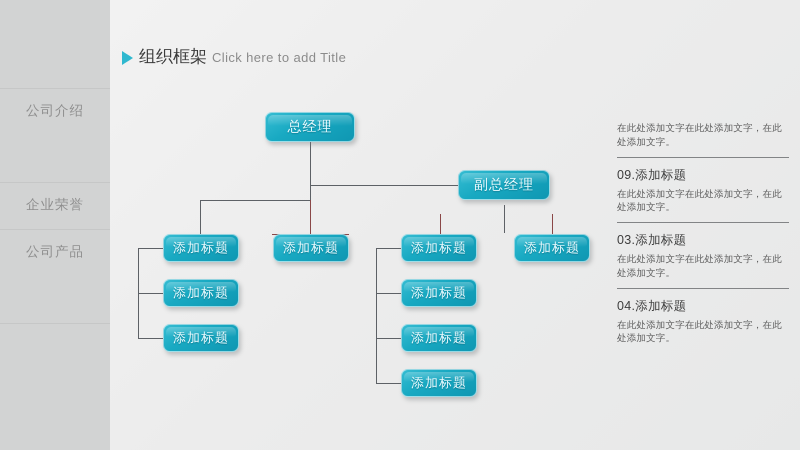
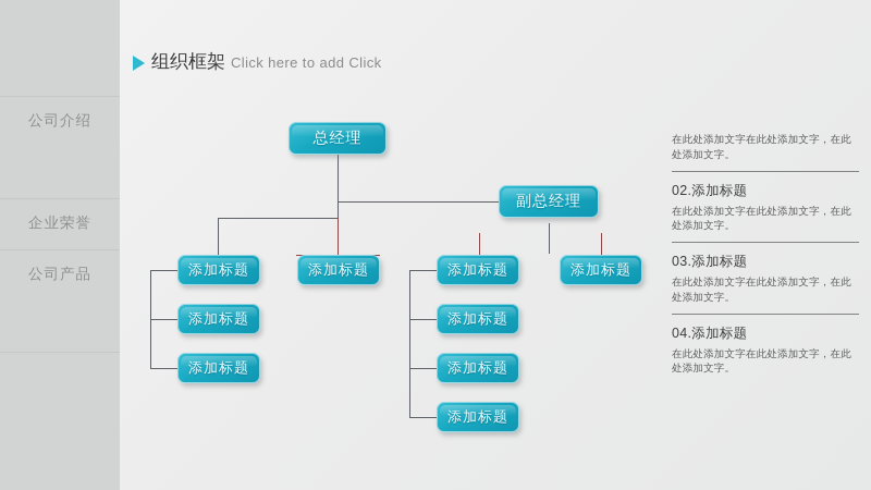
  公司介绍
  企业荣誉
  公司产品
  组织框架
- Click here to add Title
+ Click here to add Click
  添加标题
  添加标题
  添加标题
  添加标题
  添加标题
  添加标题
  添加标题
  添加标题
  添加标题
  在此处添加文字在此处添加文字，在此处添加文字。
- 09.添加标题
+ 02.添加标题
  在此处添加文字在此处添加文字，在此处添加文字。
  03.添加标题
  在此处添加文字在此处添加文字，在此处添加文字。
  04.添加标题
  在此处添加文字在此处添加文字，在此处添加文字。
